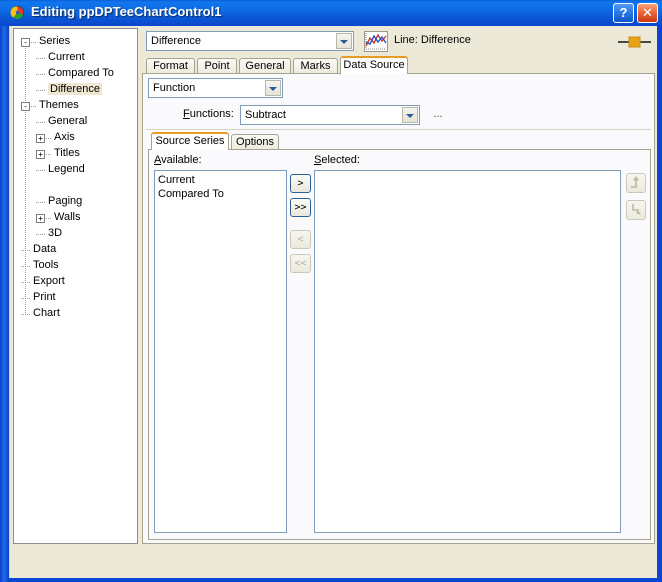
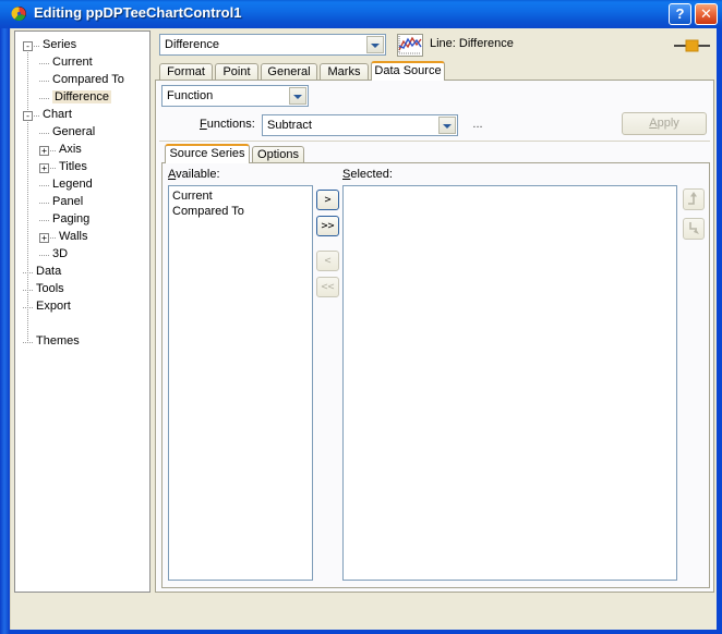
  Editing ppDPTeeChartControl1
  ?
  ✕
  -
  Series
  Current
  Compared To
  Difference
  -
- Themes
+ Chart
  General
  +
  Axis
  +
  Titles
  Legend
+ Panel
  Paging
  +
  Walls
  3D
  Data
  Tools
  Export
- Print
- Chart
+ Themes
  Difference
  Line: Difference
  Format
  Point
  General
  Marks
  Data Source
  Function
  Functions:
  Subtract
  ...
+ Apply
  Source Series
  Options
  Available:
  Selected:
  Current
  Compared To
  >
  >>
  <
  <<
